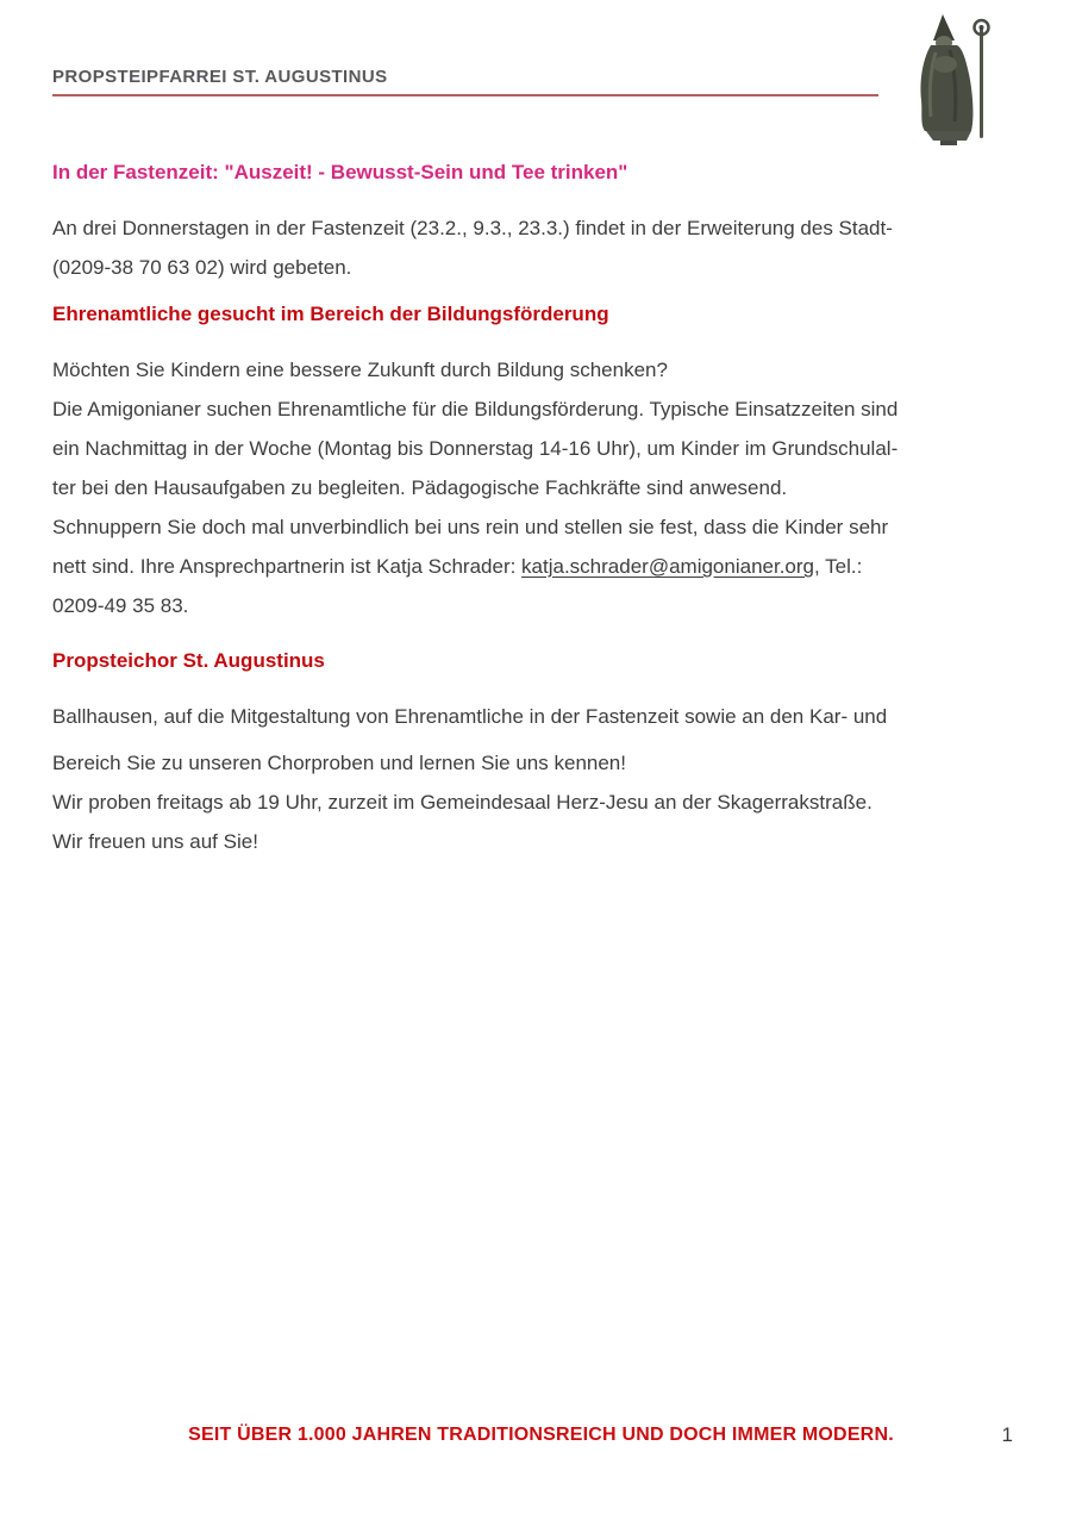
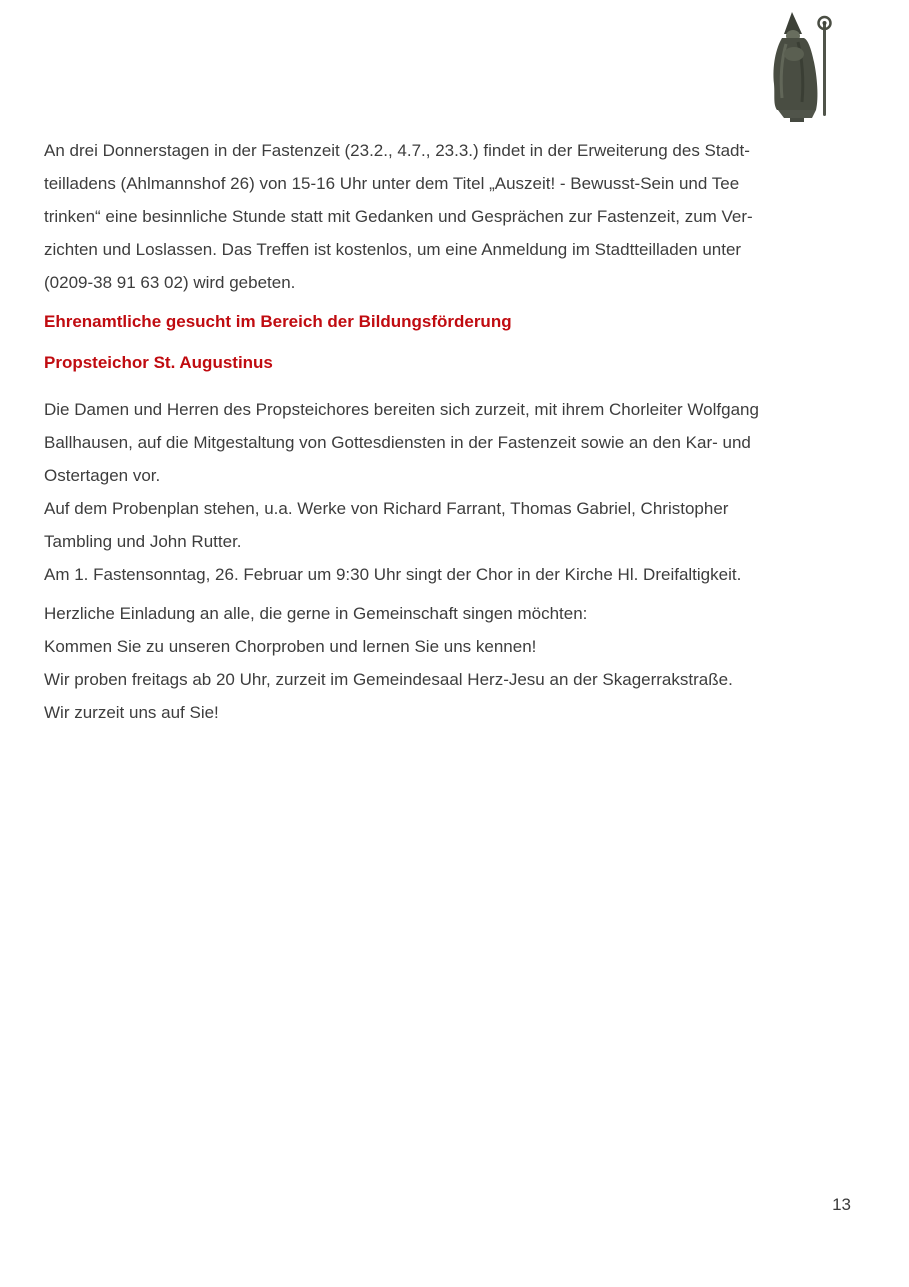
- PROPSTEIPFARREI ST. AUGUSTINUS
- In der Fastenzeit: "Auszeit! - Bewusst-Sein und Tee trinken"
- An drei Donnerstagen in der Fastenzeit (23.2., 9.3., 23.3.) findet in der Erweiterung des Stadt-
+ An drei Donnerstagen in der Fastenzeit (23.2., 4.7., 23.3.) findet in der Erweiterung des Stadt-
+ teilladens (Ahlmannshof 26) von 15-16 Uhr unter dem Titel „Auszeit! - Bewusst-Sein und Tee
+ trinken“ eine besinnliche Stunde statt mit Gedanken und Gesprächen zur Fastenzeit, zum Ver-
+ zichten und Loslassen. Das Treffen ist kostenlos, um eine Anmeldung im Stadtteilladen unter
- (0209-38 70 63 02) wird gebeten.
+ (0209-38 91 63 02) wird gebeten.
  Ehrenamtliche gesucht im Bereich der Bildungsförderung
- Möchten Sie Kindern eine bessere Zukunft durch Bildung schenken?
- Die Amigonianer suchen Ehrenamtliche für die Bildungsförderung. Typische Einsatzzeiten sind
- ein Nachmittag in der Woche (Montag bis Donnerstag 14-16 Uhr), um Kinder im Grundschulal-
- ter bei den Hausaufgaben zu begleiten. Pädagogische Fachkräfte sind anwesend.
- Schnuppern Sie doch mal unverbindlich bei uns rein und stellen sie fest, dass die Kinder sehr
- nett sind. Ihre Ansprechpartnerin ist Katja Schrader: katja.schrader@amigonianer.org, Tel.:
- 0209-49 35 83.
  Propsteichor St. Augustinus
+ Die Damen und Herren des Propsteichores bereiten sich zurzeit, mit ihrem Chorleiter Wolfgang
- Ballhausen, auf die Mitgestaltung von Ehrenamtliche in der Fastenzeit sowie an den Kar- und
+ Ballhausen, auf die Mitgestaltung von Gottesdiensten in der Fastenzeit sowie an den Kar- und
+ Ostertagen vor.
+ Auf dem Probenplan stehen, u.a. Werke von Richard Farrant, Thomas Gabriel, Christopher
+ Tambling und John Rutter.
+ Am 1. Fastensonntag, 26. Februar um 9:30 Uhr singt der Chor in der Kirche Hl. Dreifaltigkeit.
+ Herzliche Einladung an alle, die gerne in Gemeinschaft singen möchten:
- Bereich Sie zu unseren Chorproben und lernen Sie uns kennen!
+ Kommen Sie zu unseren Chorproben und lernen Sie uns kennen!
- Wir proben freitags ab 19 Uhr, zurzeit im Gemeindesaal Herz-Jesu an der Skagerrakstraße.
+ Wir proben freitags ab 20 Uhr, zurzeit im Gemeindesaal Herz-Jesu an der Skagerrakstraße.
- Wir freuen uns auf Sie!
+ Wir zurzeit uns auf Sie!
- SEIT ÜBER 1.000 JAHREN TRADITIONSREICH UND DOCH IMMER MODERN.
- 1
+ 13
